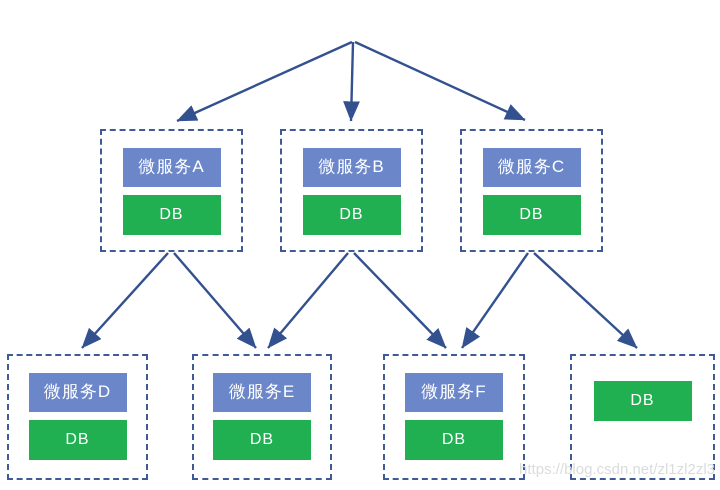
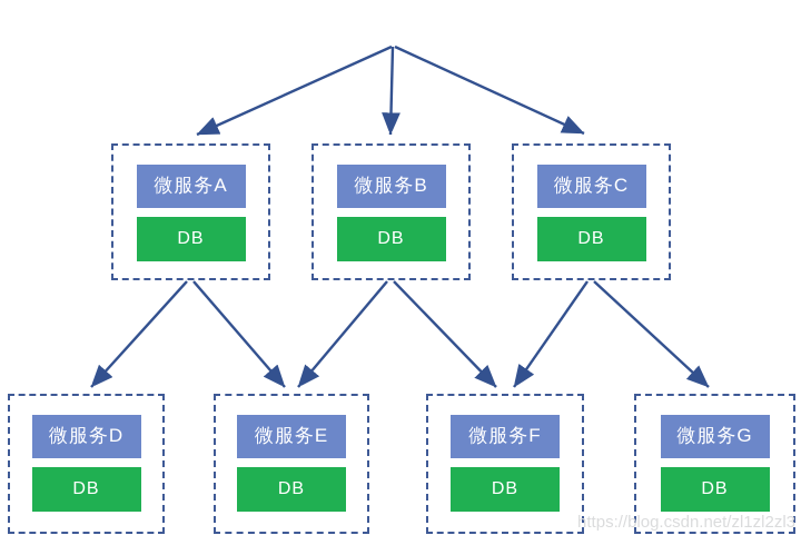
  微服务A
  DB
  微服务B
  DB
  微服务C
  DB
  微服务D
  DB
  微服务E
  DB
  微服务F
  DB
+ 微服务G
  DB
  https://blog.csdn.net/zl1zl2zl3
